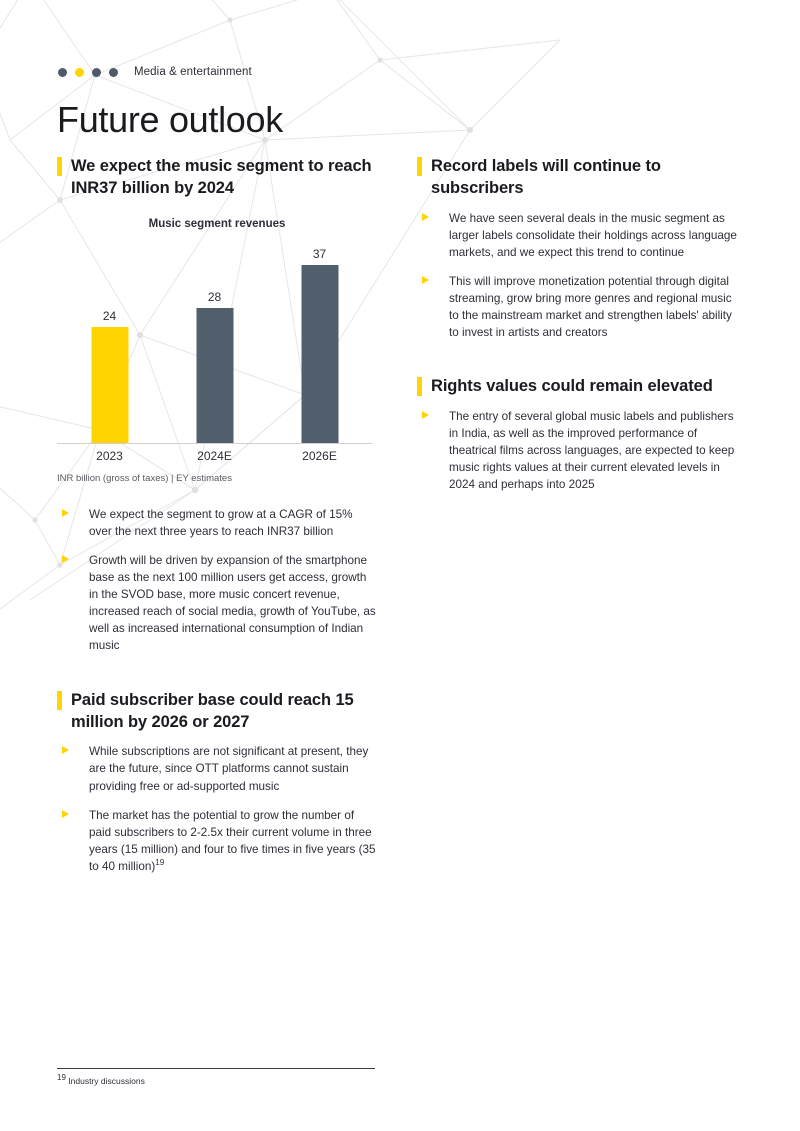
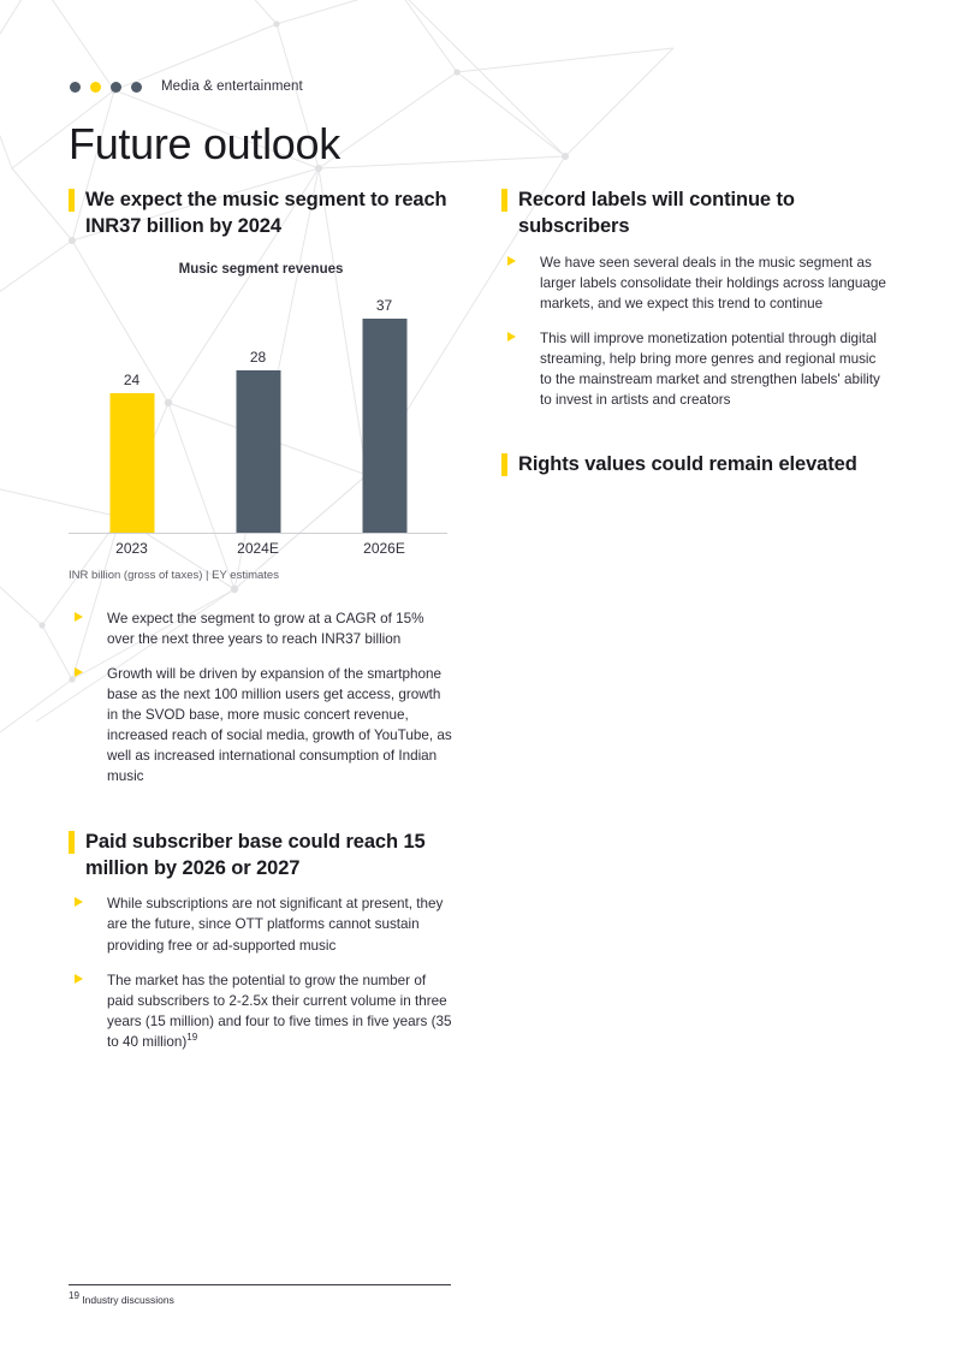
  Media & entertainment
  Future outlook
  We expect the music segment to reach INR37 billion by 2024
  Music segment revenues
  24
  28
  37
  2023
  2024E
  2026E
  INR billion (gross of taxes) | EY estimates
  We expect the segment to grow at a CAGR of 15% over the next three years to reach INR37 billion
  Growth will be driven by expansion of the smartphone base as the next 100 million users get access, growth in the SVOD base, more music concert revenue, increased reach of social media, growth of YouTube, as well as increased international consumption of Indian music
  Paid subscriber base could reach 15 million by 2026 or 2027
  While subscriptions are not significant at present, they are the future, since OTT platforms cannot sustain providing free or ad-supported music
  The market has the potential to grow the number of paid subscribers to 2-2.5x their current volume in three years (15 million) and four to five times in five years (35 to 40 million)19
  Record labels will continue to subscribers
  We have seen several deals in the music segment as larger labels consolidate their holdings across language markets, and we expect this trend to continue
- This will improve monetization potential through digital streaming, grow bring more genres and regional music to the mainstream market and strengthen labels' ability to invest in artists and creators
+ This will improve monetization potential through digital streaming, help bring more genres and regional music to the mainstream market and strengthen labels' ability to invest in artists and creators
  Rights values could remain elevated
- The entry of several global music labels and publishers in India, as well as the improved performance of theatrical films across languages, are expected to keep music rights values at their current elevated levels in 2024 and perhaps into 2025
  19 Industry discussions
